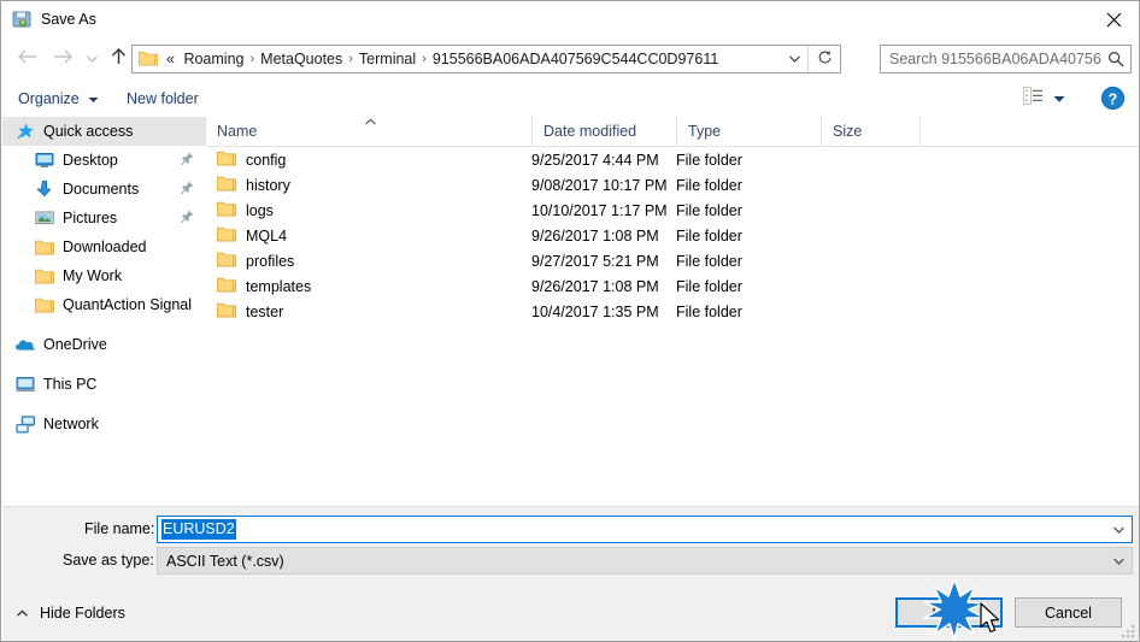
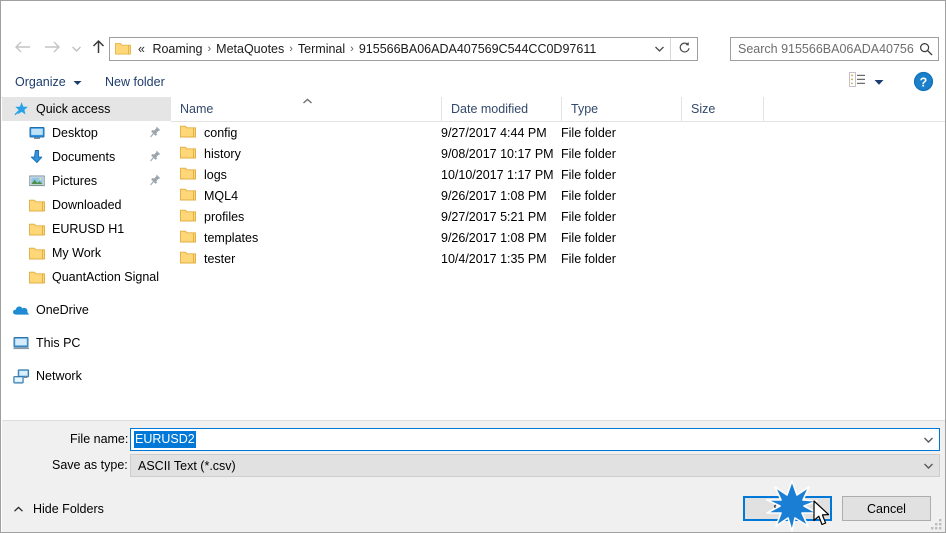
- Save As
  «
  Roaming
  ›
  MetaQuotes
  ›
  Terminal
  ›
  915566BA06ADA407569C544CC0D97611
  Search 915566BA06ADA40756
  Organize
  New folder
  ?
  Quick access
  Desktop
  Documents
  Pictures
  Downloaded
+ EURUSD H1
  My Work
  QuantAction Signal
  OneDrive
  This PC
  Network
  Name
  Date modified
  Type
  Size
  config
- 9/25/2017 4:44 PM
+ 9/27/2017 4:44 PM
  File folder
  history
  9/08/2017 10:17 PM
  File folder
  logs
  10/10/2017 1:17 PM
  File folder
  MQL4
  9/26/2017 1:08 PM
  File folder
  profiles
  9/27/2017 5:21 PM
  File folder
  templates
  9/26/2017 1:08 PM
  File folder
  tester
  10/4/2017 1:35 PM
  File folder
  File name:
  EURUSD2
  Save as type:
  ASCII Text (*.csv)
  Hide Folders
  Cancel
